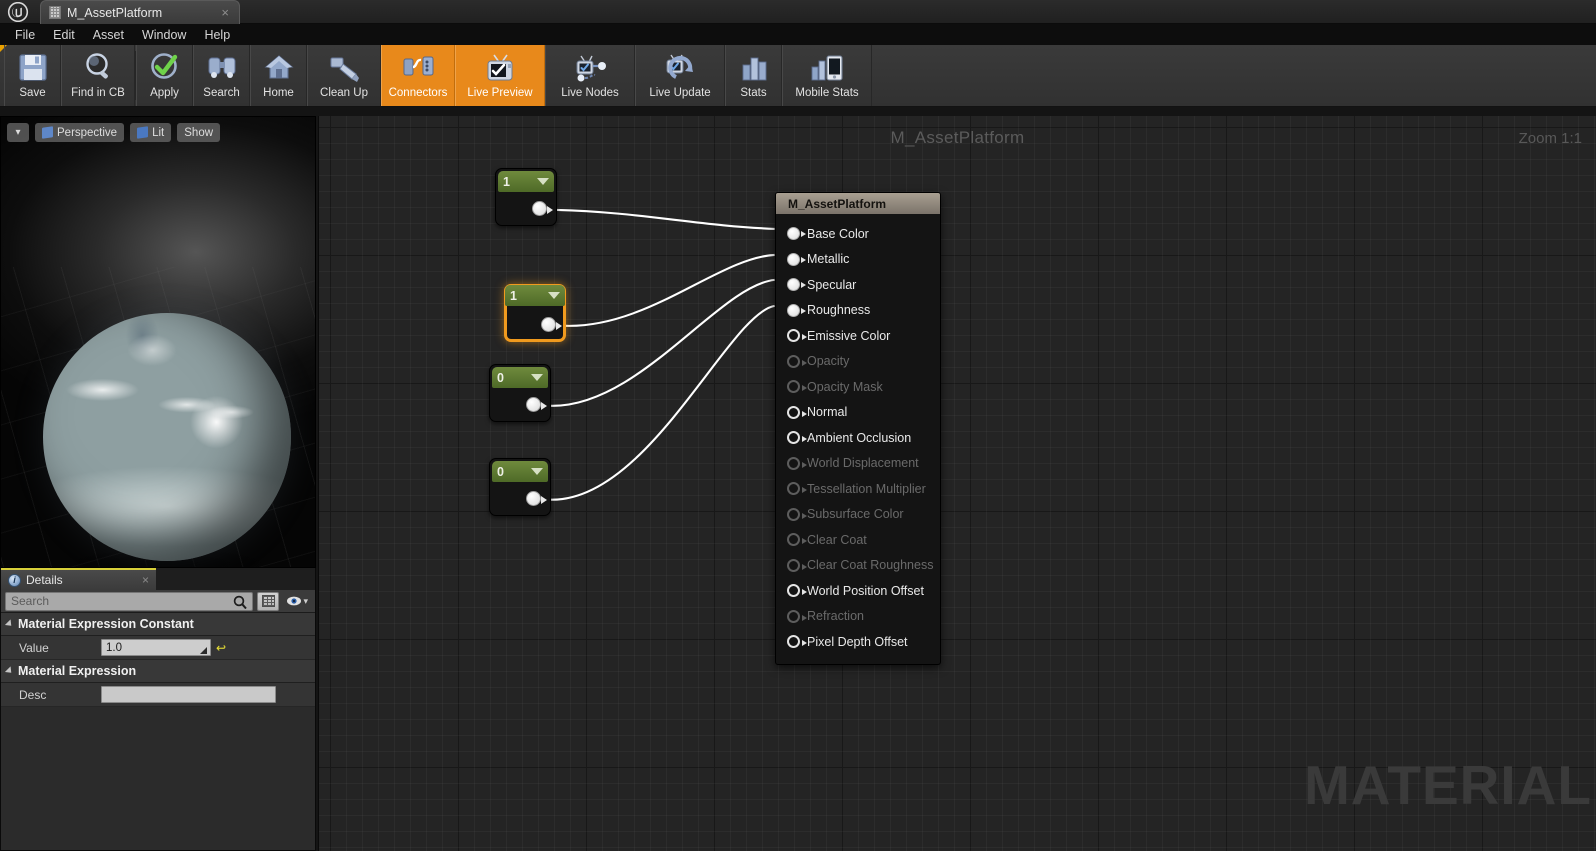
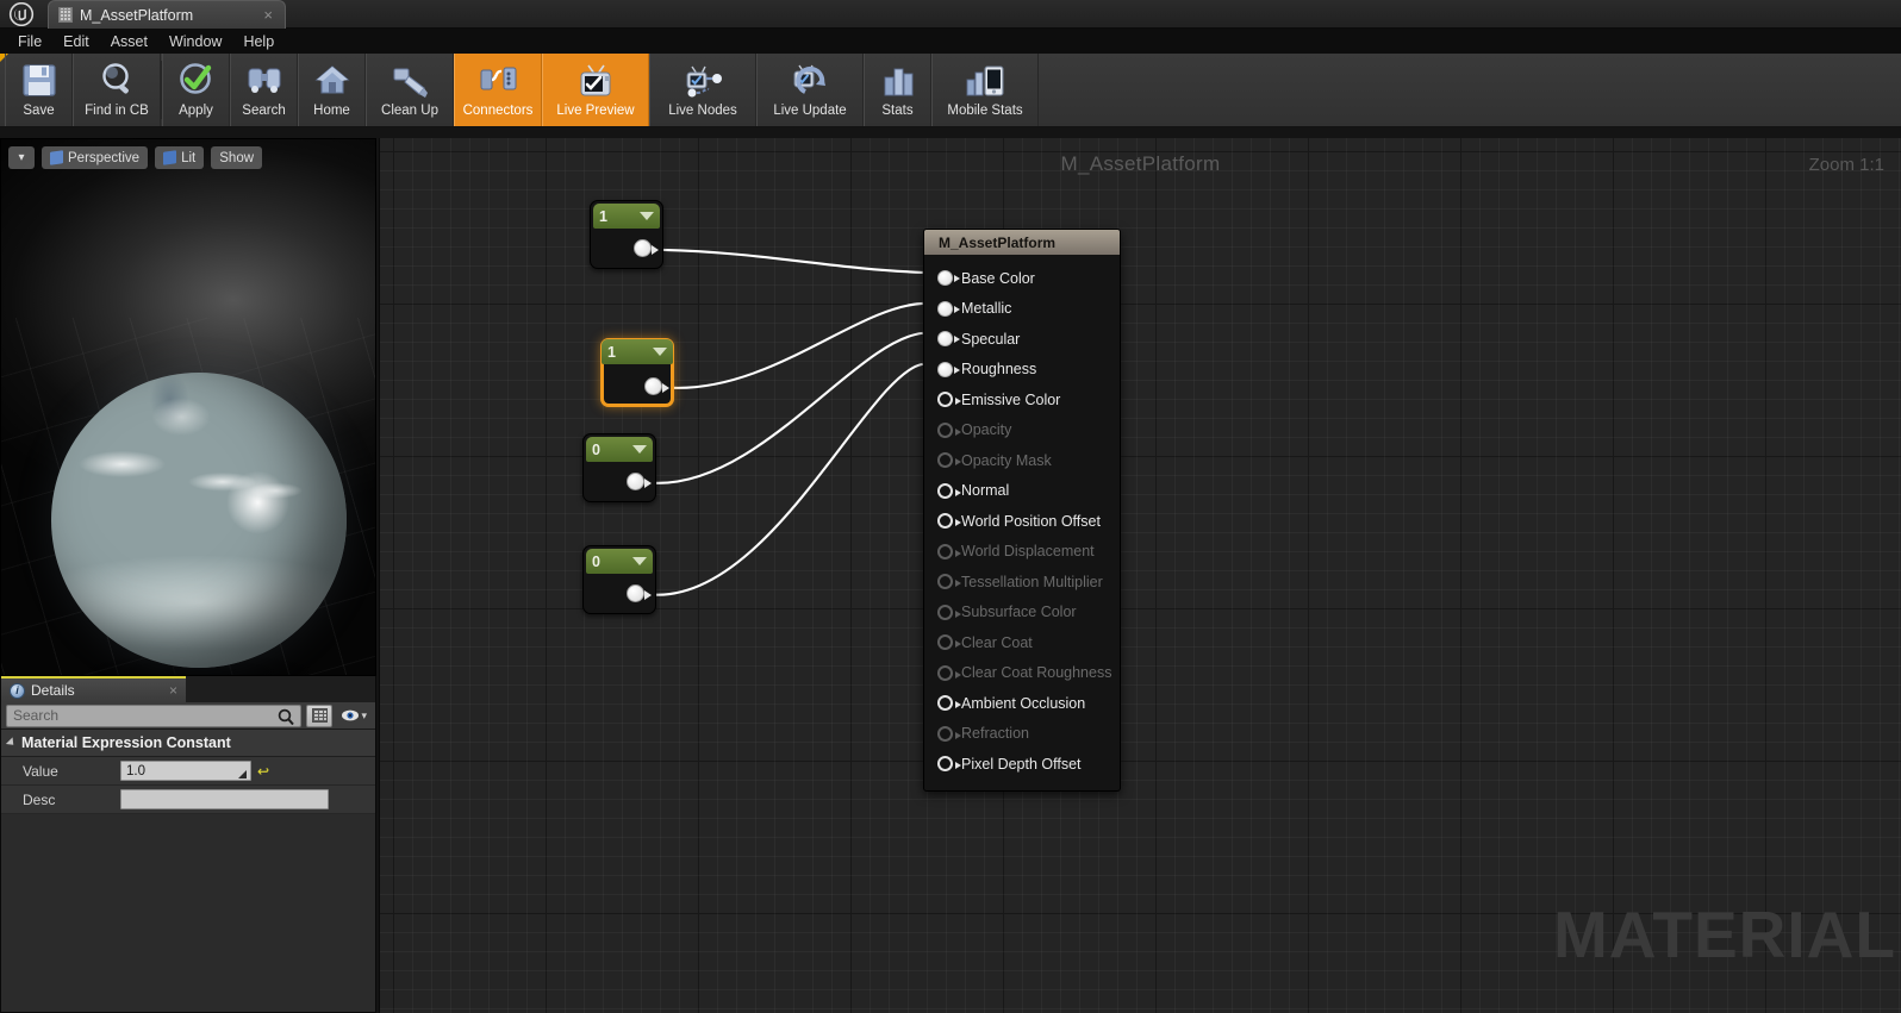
  M_AssetPlatform
  ×
  File
  Edit
  Asset
  Window
  Help
  Save
  Find in CB
  Apply
  Search
  Home
  Clean Up
  Connectors
  Live Preview
  Live Nodes
  Live Update
  Stats
  Mobile Stats
  ▾
  Perspective
  Lit
  Show
  i
  Details
  ×
  Search
  ▾
  Material Expression Constant
  Value
  1.0
  ↩
- Material Expression
  Desc
  M_AssetPlatform
  Zoom 1:1
  MATERIAL
  1
  1
  0
  0
  M_AssetPlatform
  Base Color
  Metallic
  Specular
  Roughness
  Emissive Color
  Opacity
  Opacity Mask
  Normal
- Ambient Occlusion
+ World Position Offset
  World Displacement
  Tessellation Multiplier
  Subsurface Color
  Clear Coat
  Clear Coat Roughness
- World Position Offset
+ Ambient Occlusion
  Refraction
  Pixel Depth Offset
